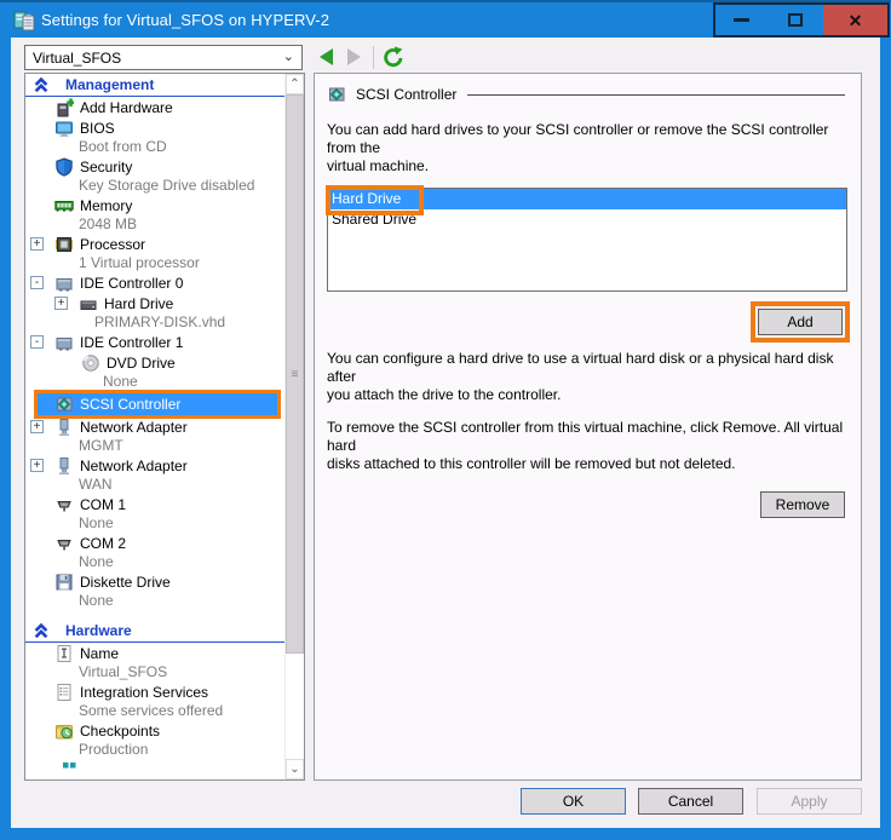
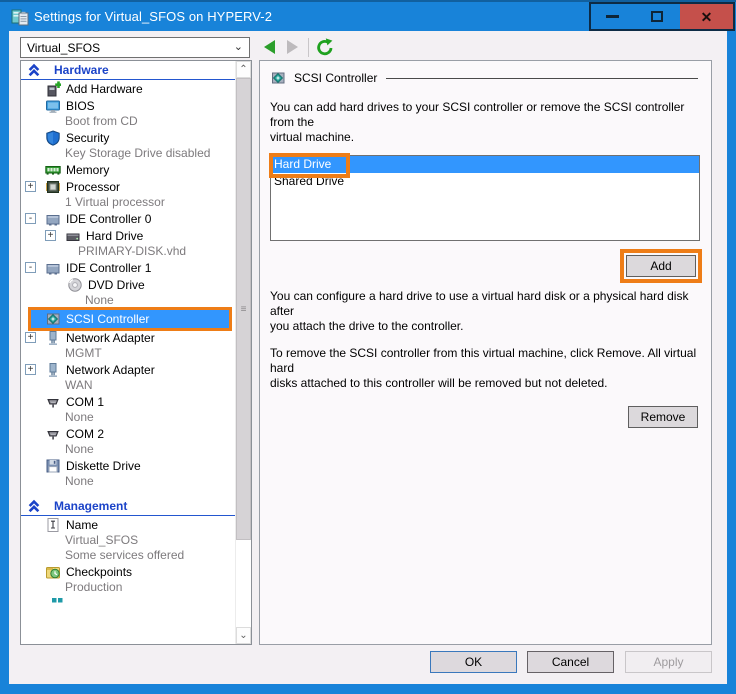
  Settings for Virtual_SFOS on HYPERV-2
  ✕
  Virtual_SFOS
  ⌄
- Management
+ Hardware
  Add Hardware
  BIOS
  Boot from CD
  Security
  Key Storage Drive disabled
  Memory
- 2048 MB
  +
  Processor
  1 Virtual processor
  -
  IDE Controller 0
  +
  Hard Drive
  PRIMARY-DISK.vhd
  -
  IDE Controller 1
  DVD Drive
  None
  SCSI Controller
  +
  Network Adapter
  MGMT
  +
  Network Adapter
  WAN
  COM 1
  None
  COM 2
  None
  Diskette Drive
  None
- Hardware
+ Management
  Name
  Virtual_SFOS
- Integration Services
  Some services offered
  Checkpoints
  Production
  ⌃
  ≡
  ⌄
  SCSI Controller
  You can add hard drives to your SCSI controller or remove the SCSI controller from the
  virtual machine.
  Hard Drive
  Shared Drive
  Add
  You can configure a hard drive to use a virtual hard disk or a physical hard disk after
  you attach the drive to the controller.
  To remove the SCSI controller from this virtual machine, click Remove. All virtual hard
  disks attached to this controller will be removed but not deleted.
  Remove
  OK
  Cancel
  Apply
